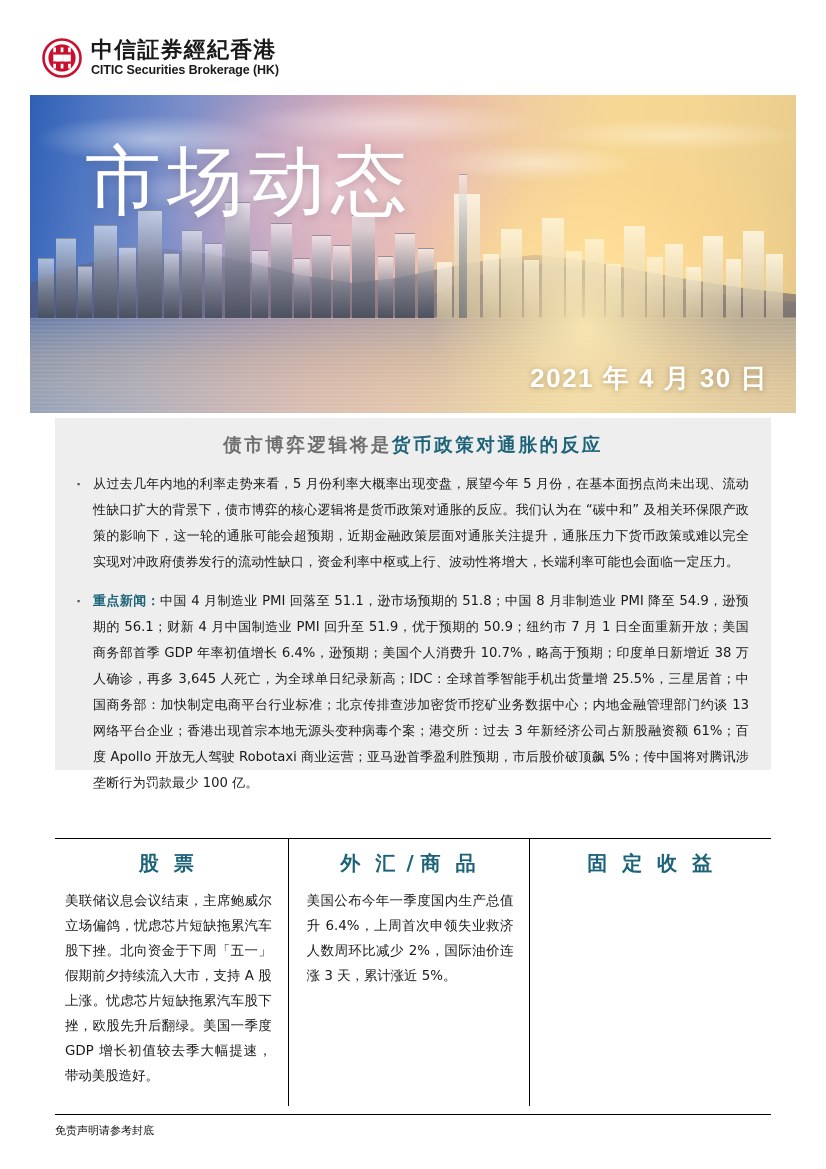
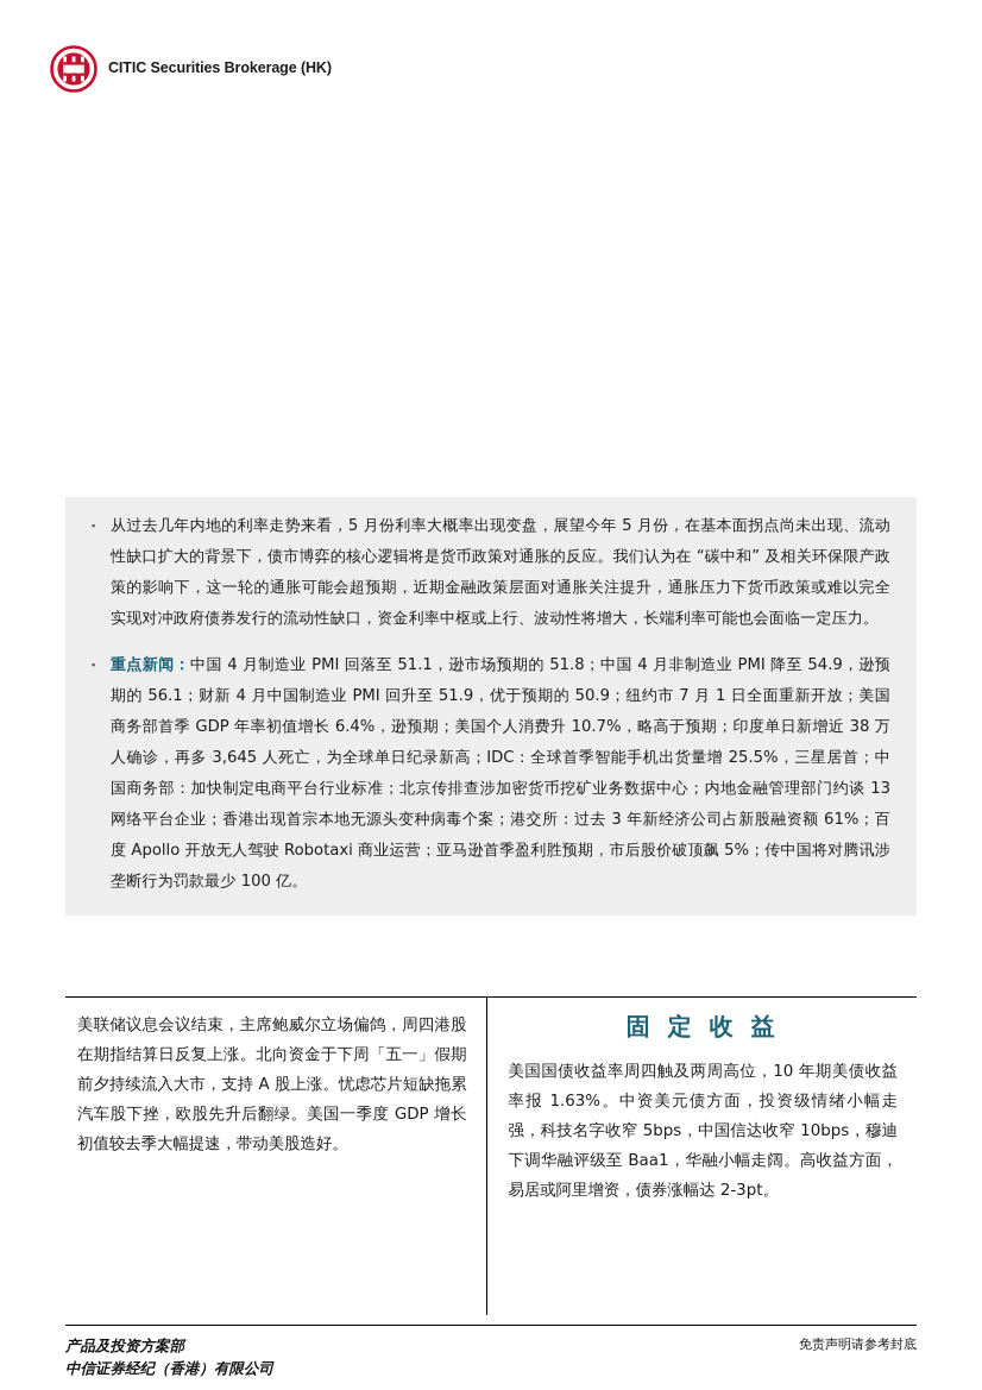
- 中信証券經紀香港
  CITIC Securities Brokerage (HK)
- 市场动态
- 2021 年 4 月 30 日
- 债市博弈逻辑将是货币政策对通胀的反应
  ▪
  从过去几年内地的利率走势来看，5 月份利率大概率出现变盘，展望今年 5 月份，在基本面拐点尚未出现、流动性缺口扩大的背景下，债市博弈的核心逻辑将是货币政策对通胀的反应。我们认为在 “碳中和” 及相关环保限产政策的影响下，这一轮的通胀可能会超预期，近期金融政策层面对通胀关注提升，通胀压力下货币政策或难以完全实现对冲政府债券发行的流动性缺口，资金利率中枢或上行、波动性将增大，长端利率可能也会面临一定压力。
  ▪
- 重点新闻：中国 4 月制造业 PMI 回落至 51.1，逊市场预期的 51.8；中国 8 月非制造业 PMI 降至 54.9，逊预期的 56.1；财新 4 月中国制造业 PMI 回升至 51.9，优于预期的 50.9；纽约市 7 月 1 日全面重新开放；美国商务部首季 GDP 年率初值增长 6.4%，逊预期；美国个人消费升 10.7%，略高于预期；印度单日新增近 38 万人确诊，再多 3,645 人死亡，为全球单日纪录新高；IDC：全球首季智能手机出货量增 25.5%，三星居首；中国商务部：加快制定电商平台行业标准；北京传排查涉加密货币挖矿业务数据中心；内地金融管理部门约谈 13 网络平台企业；香港出现首宗本地无源头变种病毒个案；港交所：过去 3 年新经济公司占新股融资额 61%；百度 Apollo 开放无人驾驶 Robotaxi 商业运营；亚马逊首季盈利胜预期，市后股价破顶飙 5%；传中国将对腾讯涉垄断行为罚款最少 100 亿。
+ 重点新闻：中国 4 月制造业 PMI 回落至 51.1，逊市场预期的 51.8；中国 4 月非制造业 PMI 降至 54.9，逊预期的 56.1；财新 4 月中国制造业 PMI 回升至 51.9，优于预期的 50.9；纽约市 7 月 1 日全面重新开放；美国商务部首季 GDP 年率初值增长 6.4%，逊预期；美国个人消费升 10.7%，略高于预期；印度单日新增近 38 万人确诊，再多 3,645 人死亡，为全球单日纪录新高；IDC：全球首季智能手机出货量增 25.5%，三星居首；中国商务部：加快制定电商平台行业标准；北京传排查涉加密货币挖矿业务数据中心；内地金融管理部门约谈 13 网络平台企业；香港出现首宗本地无源头变种病毒个案；港交所：过去 3 年新经济公司占新股融资额 61%；百度 Apollo 开放无人驾驶 Robotaxi 商业运营；亚马逊首季盈利胜预期，市后股价破顶飙 5%；传中国将对腾讯涉垄断行为罚款最少 100 亿。
- 股 票
- 美联储议息会议结束，主席鲍威尔立场偏鸽，忧虑芯片短缺拖累汽车股下挫。北向资金于下周「五一」假期前夕持续流入大市，支持 A 股上涨。忧虑芯片短缺拖累汽车股下挫，欧股先升后翻绿。美国一季度 GDP 增长初值较去季大幅提速，带动美股造好。
+ 美联储议息会议结束，主席鲍威尔立场偏鸽，周四港股在期指结算日反复上涨。北向资金于下周「五一」假期前夕持续流入大市，支持 A 股上涨。忧虑芯片短缺拖累汽车股下挫，欧股先升后翻绿。美国一季度 GDP 增长初值较去季大幅提速，带动美股造好。
- 外 汇 / 商 品
- 美国公布今年一季度国内生产总值升 6.4%，上周首次申领失业救济人数周环比减少 2%，国际油价连涨 3 天，累计涨近 5%。
  固 定 收 益
+ 美国国债收益率周四触及两周高位，10 年期美债收益率报 1.63%。中资美元债方面，投资级情绪小幅走强，科技名字收窄 5bps，中国信达收窄 10bps，穆迪下调华融评级至 Baa1，华融小幅走阔。高收益方面，易居或阿里增资，债券涨幅达 2-3pt。
+ 产品及投资方案部
+ 中信证券经纪（香港）有限公司
  免责声明请参考封底
